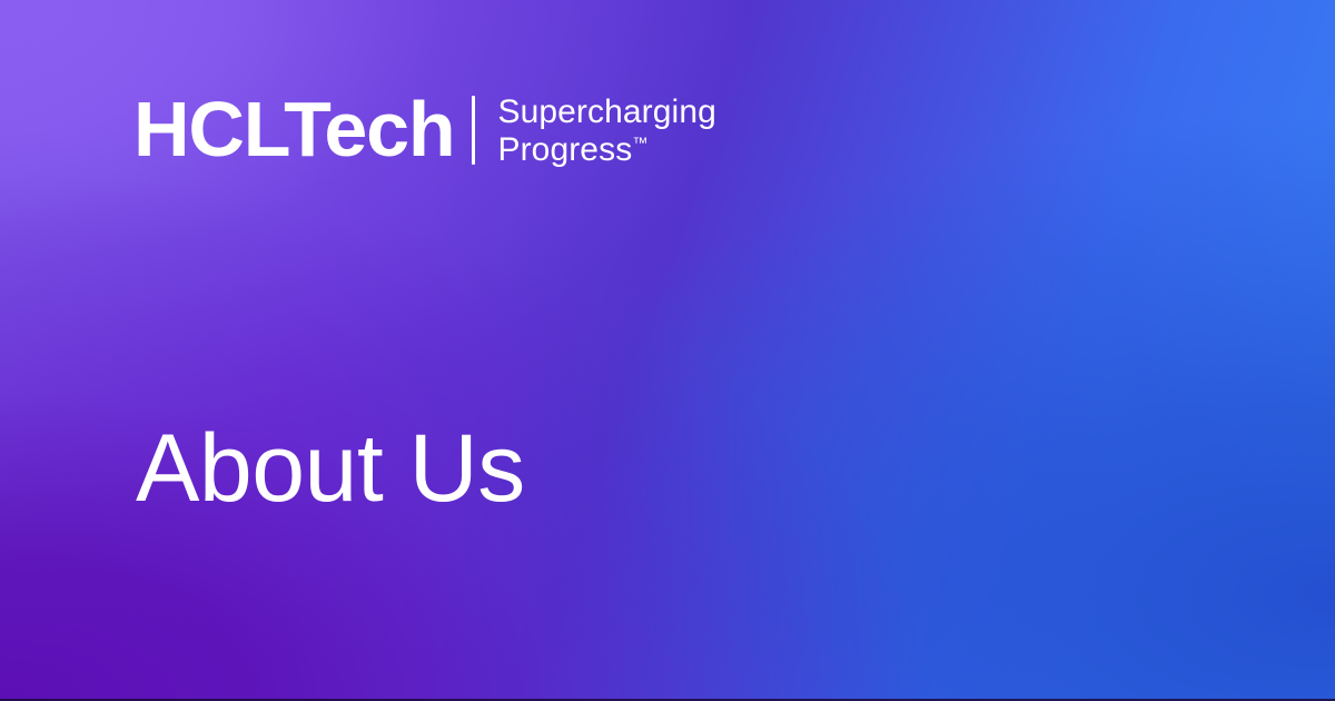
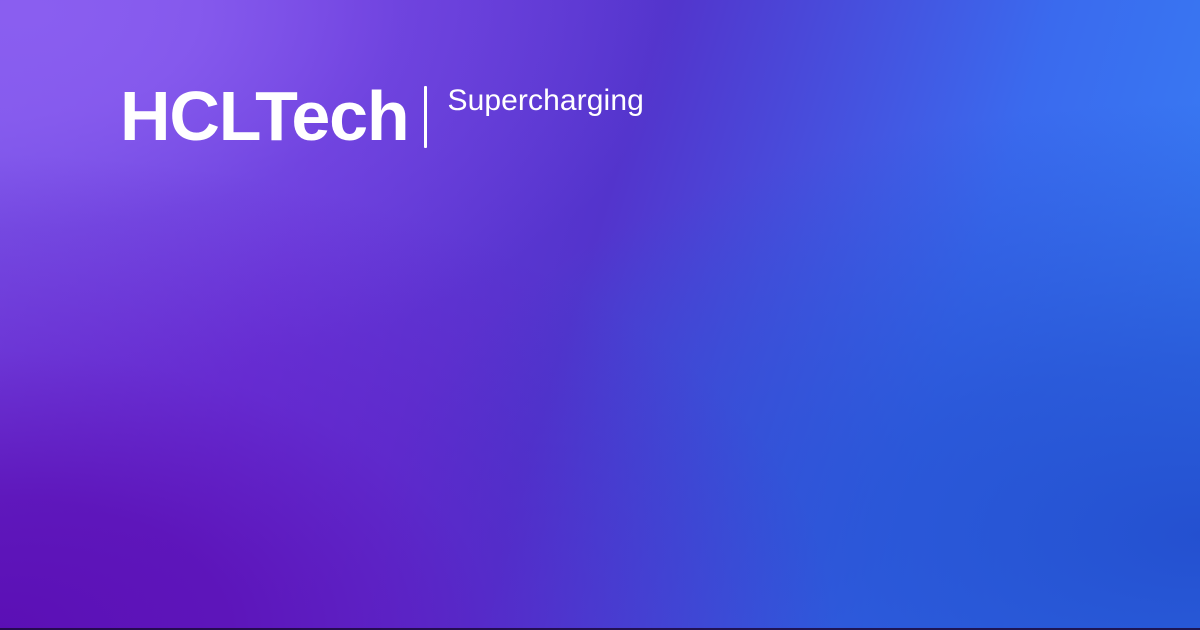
  HCLTech
  Supercharging
- Progress™
- About Us
